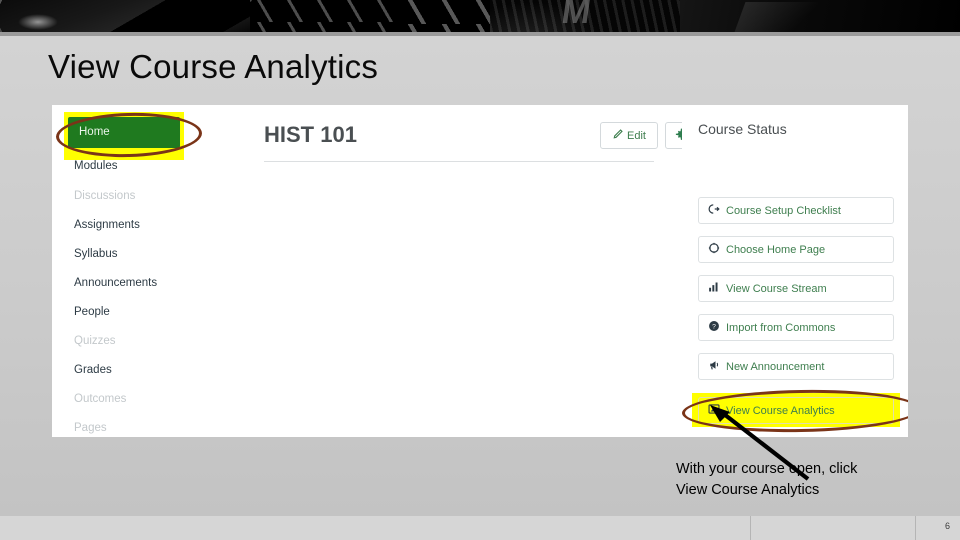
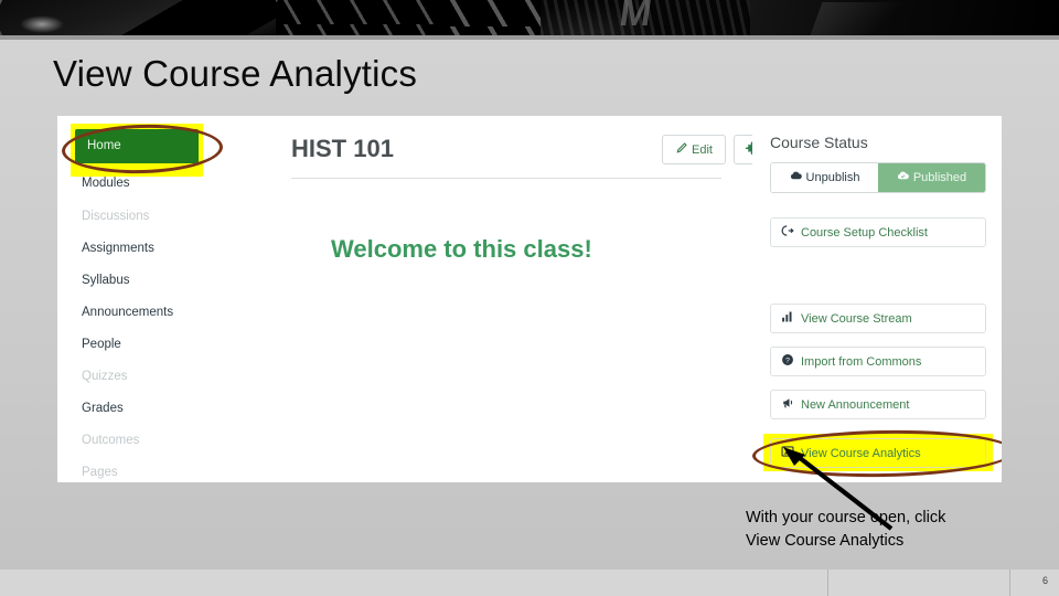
  View Course Analytics
  Home
  Modules
  Discussions
  Assignments
  Syllabus
  Announcements
  People
  Quizzes
  Grades
  Outcomes
  Pages
  HIST 101
  Edit
+ Welcome to this class!
  Course Status
+ Unpublish
+ Published
  Course Setup Checklist
- Choose Home Page
  View Course Stream
  Import from Commons
  New Announcement
  View Course Analytics
  With your course open, click
  View Course Analytics
  6
